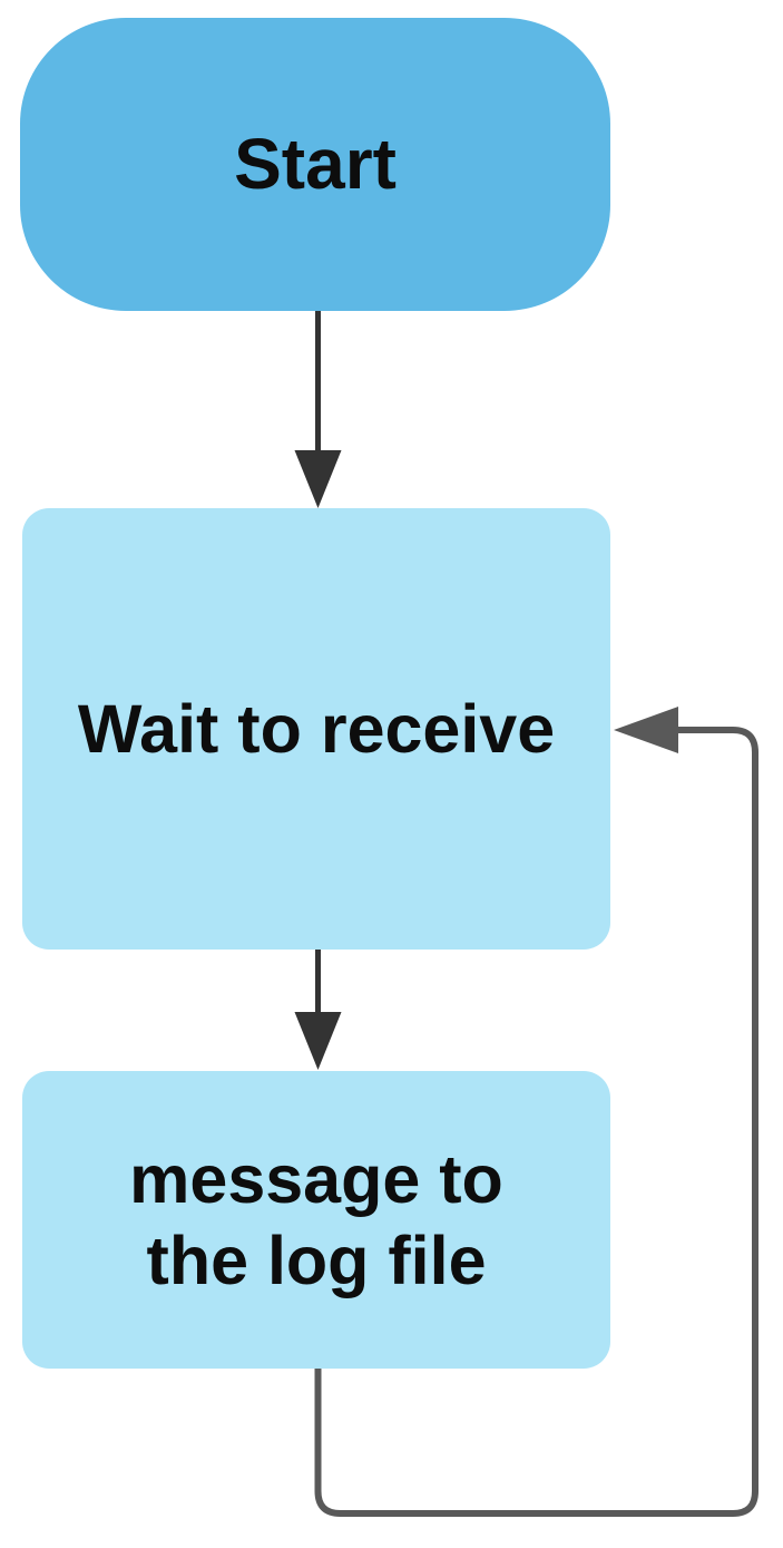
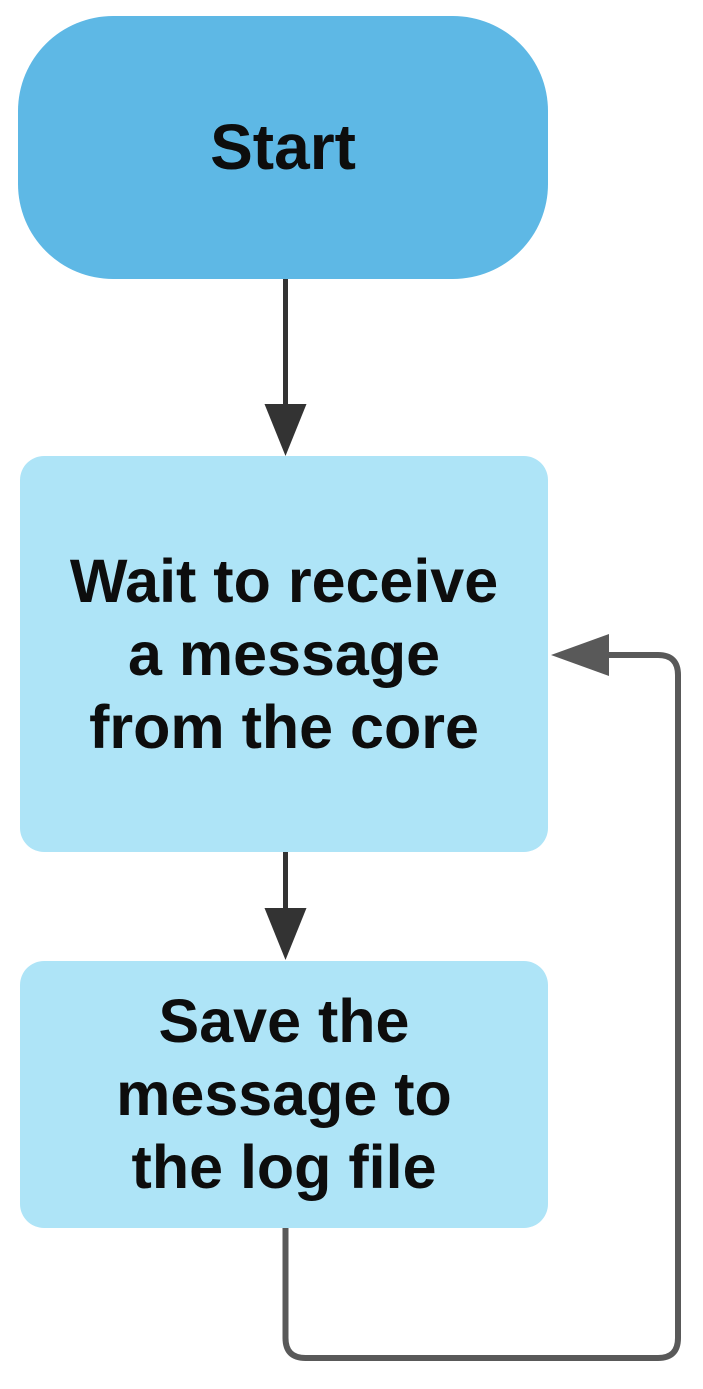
  Start
  Wait to receive
+ a message
+ from the core
+ Save the
  message to
  the log file
